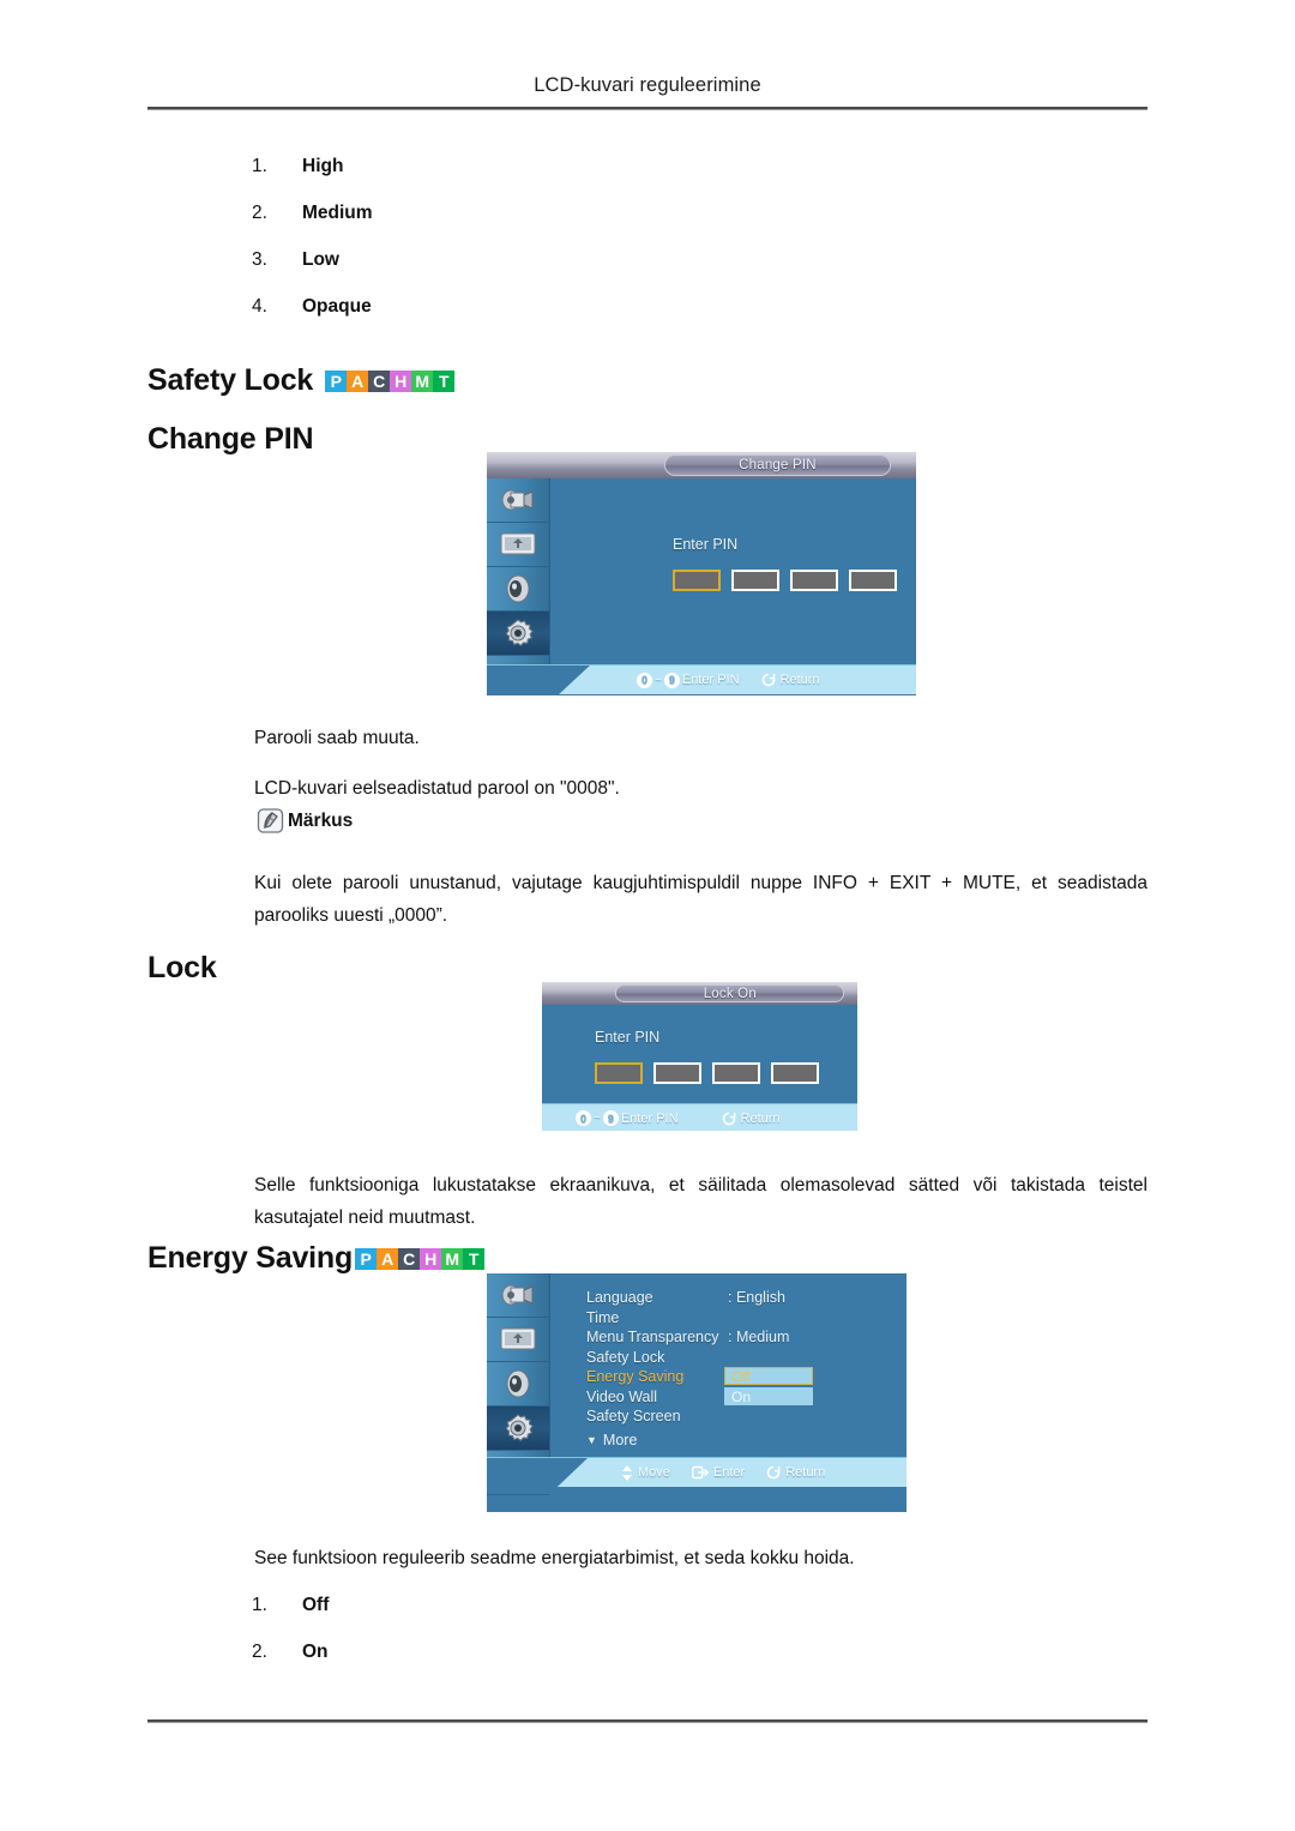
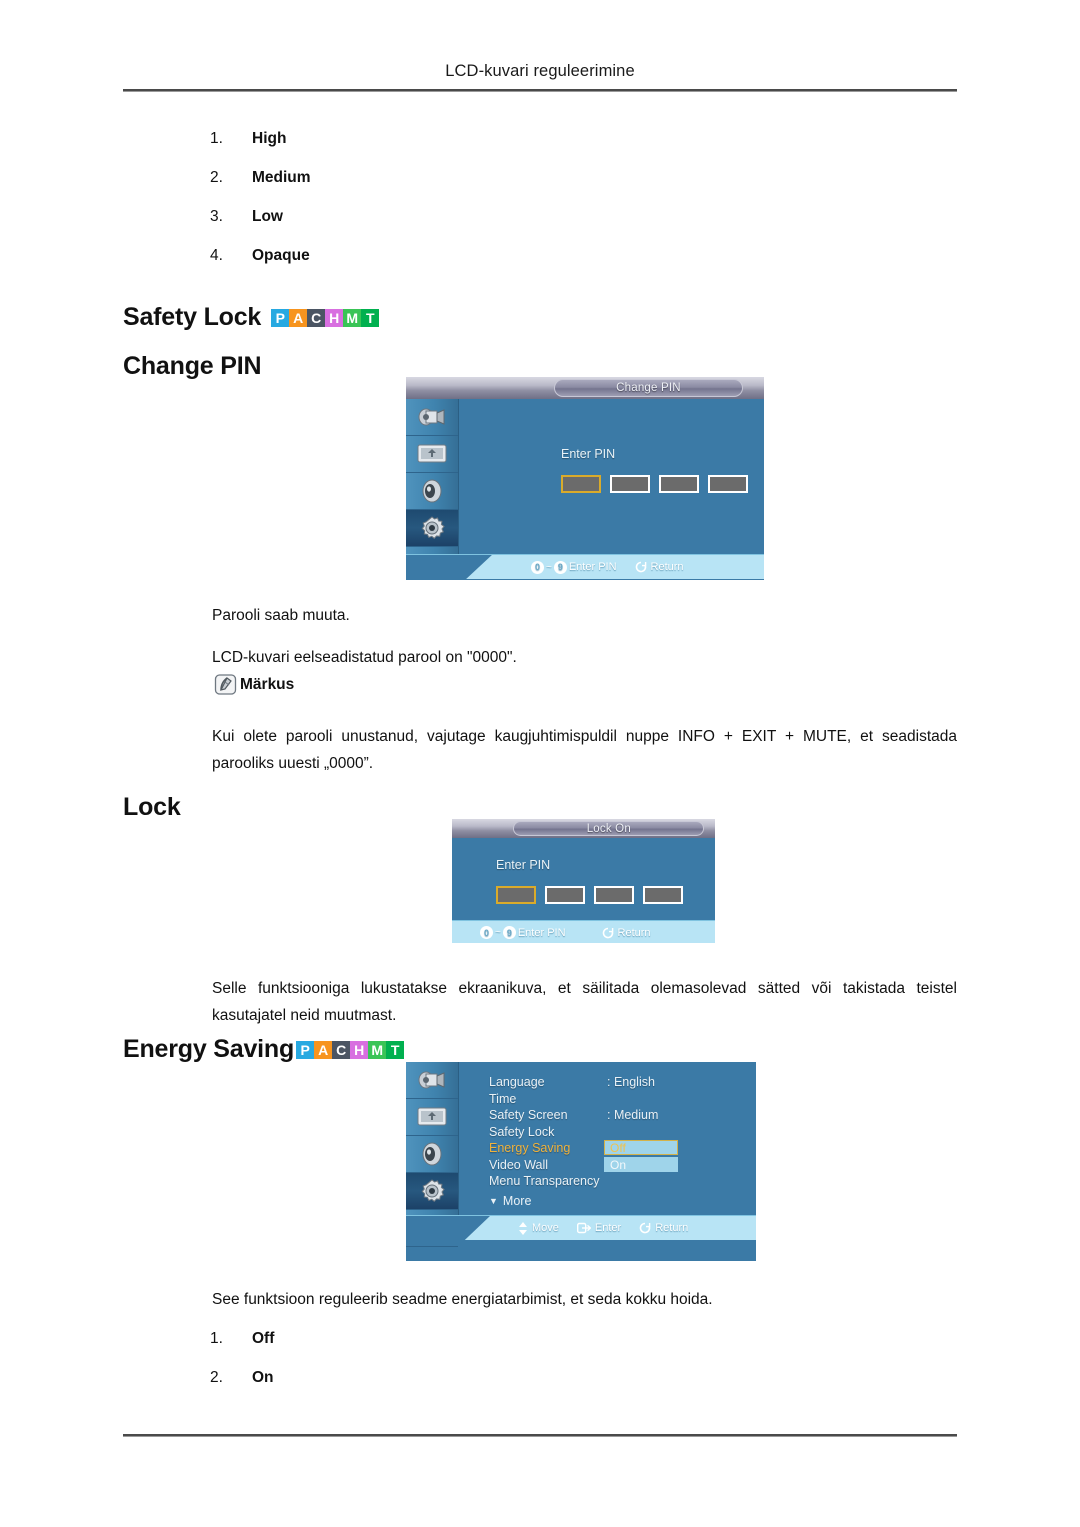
  LCD-kuvari reguleerimine
  1.
  High
  2.
  Medium
  3.
  Low
  4.
  Opaque
  Safety Lock
  P
  A
  C
  H
  M
  T
  Change PIN
  Change PIN
  Enter PIN
  0
  ~
  9
  Enter PIN
  Return
  Parooli saab muuta.
- LCD-kuvari eelseadistatud parool on "0008".
+ LCD-kuvari eelseadistatud parool on "0000".
  Märkus
  Kui olete parooli unustanud, vajutage kaugjuhtimispuldil nuppe INFO + EXIT + MUTE, et seadistada parooliks uuesti „0000”.
  Lock
  Lock On
  Enter PIN
  0
  ~
  9
  Enter PIN
  Return
  Selle funktsiooniga lukustatakse ekraanikuva, et säilitada olemasolevad sätted või takistada teistel kasutajatel neid muutmast.
  Energy Saving
  P
  A
  C
  H
  M
  T
  Language
  : English
  Time
- Menu Transparency
+ Safety Screen
  : Medium
  Safety Lock
  Energy Saving
  Video Wall
- Safety Screen
+ Menu Transparency
  ▼
  More
  Off
  On
  Move
  Enter
  Return
  See funktsioon reguleerib seadme energiatarbimist, et seda kokku hoida.
  1.
  Off
  2.
  On
